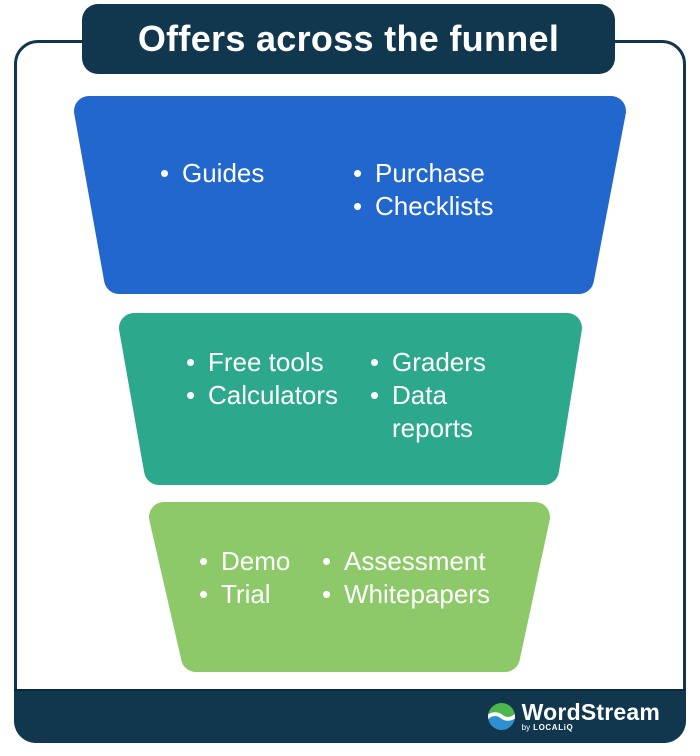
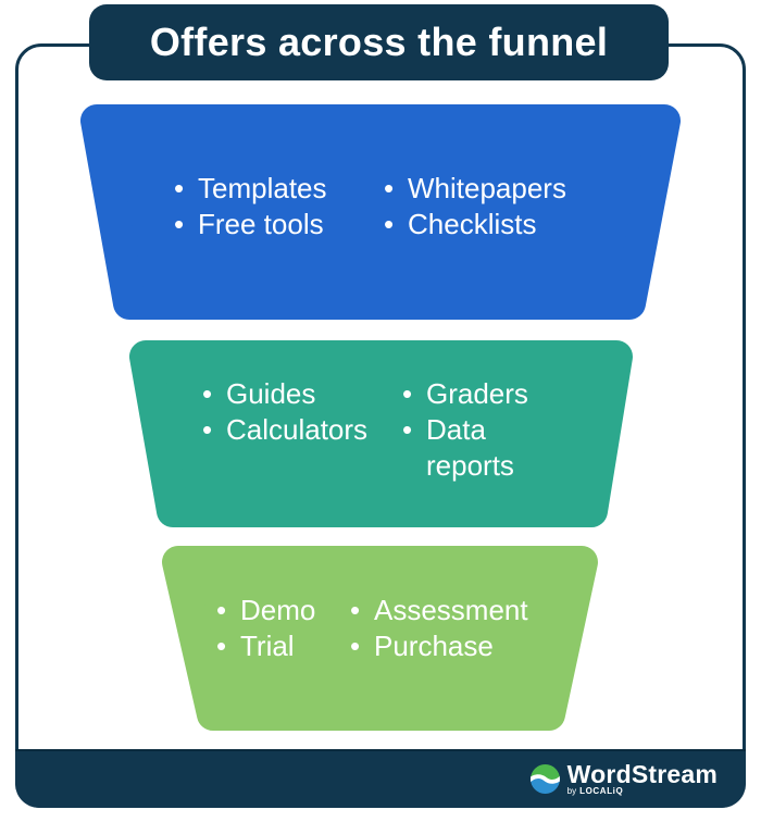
  Offers across the funnel
+ Templates
- Guides
+ Free tools
- Purchase
+ Whitepapers
  Checklists
- Free tools
+ Guides
  Calculators
  Graders
  Data reports
  Demo
  Trial
  Assessment
- Whitepapers
+ Purchase
  WordStream
  by
  LOCALiQ
